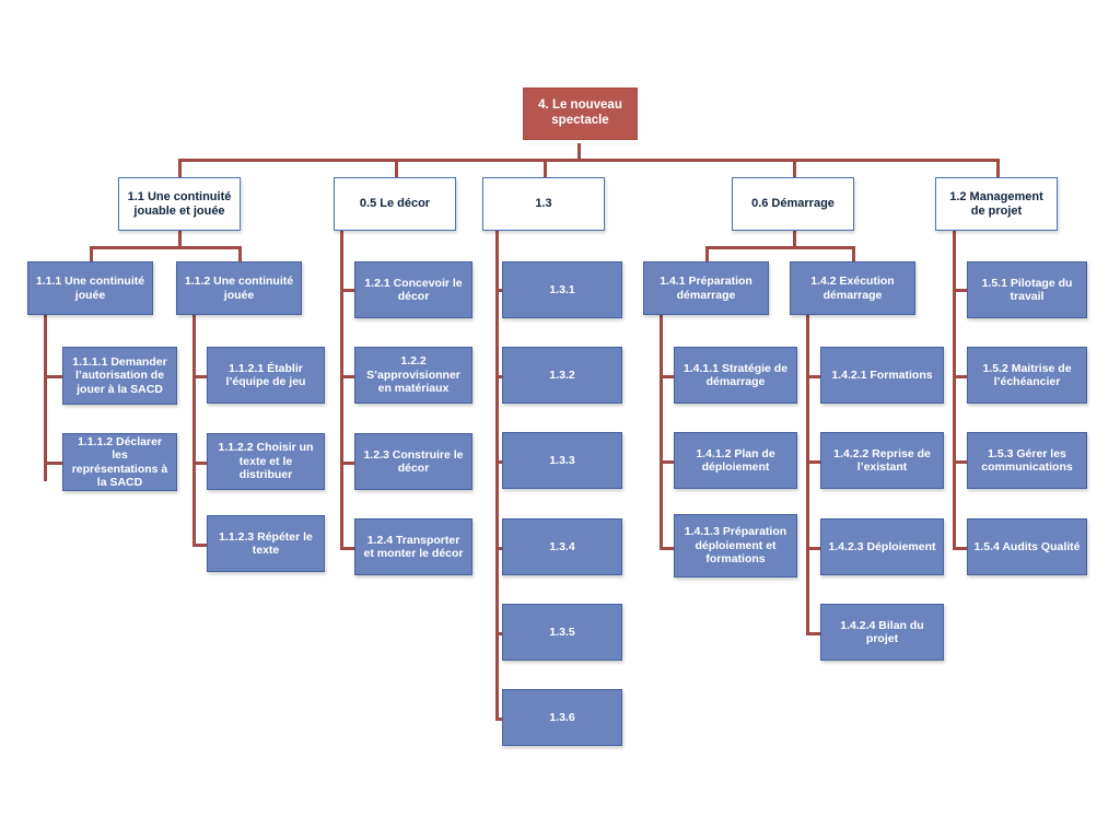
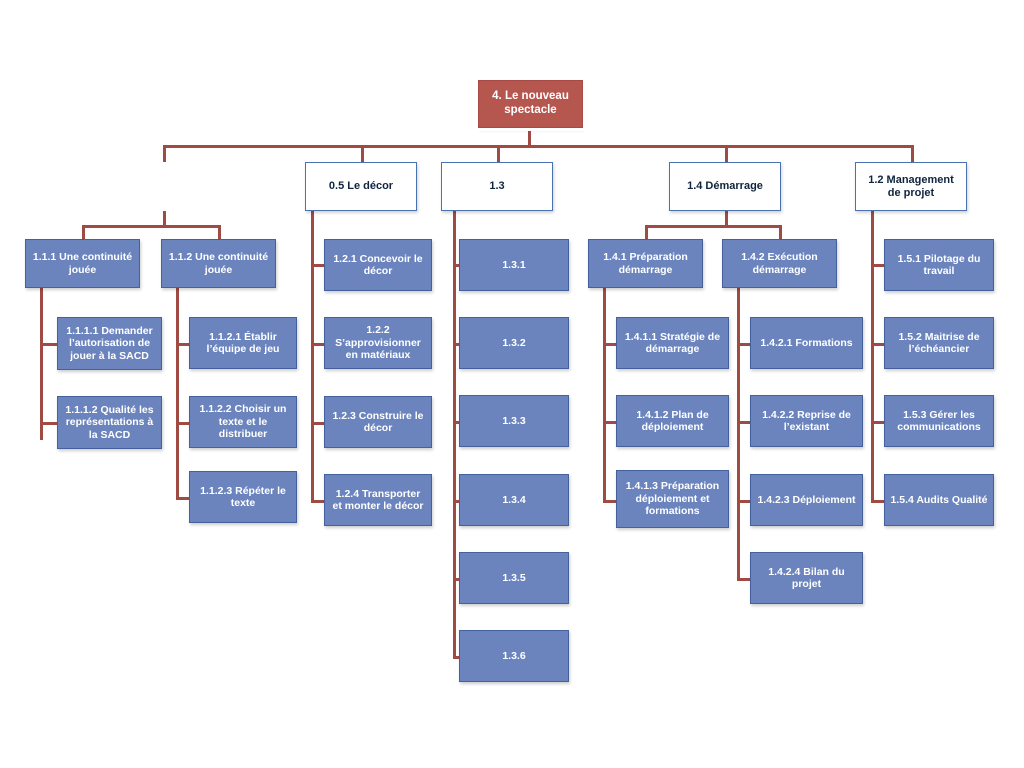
  4. Le nouveau spectacle
- 1.1 Une continuité jouable et jouée
  0.5 Le décor
  1.3
- 0.6 Démarrage
+ 1.4 Démarrage
  1.2 Management de projet
  1.1.1 Une continuité jouée
  1.1.2 Une continuité jouée
  1.1.1.1 Demander l’autorisation de jouer à la SACD
- 1.1.1.2 Déclarer les représentations à la SACD
+ 1.1.1.2 Qualité les représentations à la SACD
  1.1.2.1 Établir l’équipe de jeu
  1.1.2.2 Choisir un texte et le distribuer
  1.1.2.3 Répéter le texte
  1.2.1 Concevoir le décor
  1.2.2 S’approvisionner en matériaux
  1.2.3 Construire le décor
  1.2.4 Transporter et monter le décor
  1.3.1
  1.3.2
  1.3.3
  1.3.4
  1.3.5
  1.3.6
  1.4.1 Préparation démarrage
  1.4.2 Exécution démarrage
  1.4.1.1 Stratégie de démarrage
  1.4.1.2 Plan de déploiement
  1.4.1.3 Préparation déploiement et formations
  1.4.2.1 Formations
  1.4.2.2 Reprise de l’existant
  1.4.2.3 Déploiement
  1.4.2.4 Bilan du projet
  1.5.1 Pilotage du travail
  1.5.2 Maitrise de l’échéancier
  1.5.3 Gérer les communications
  1.5.4 Audits Qualité
